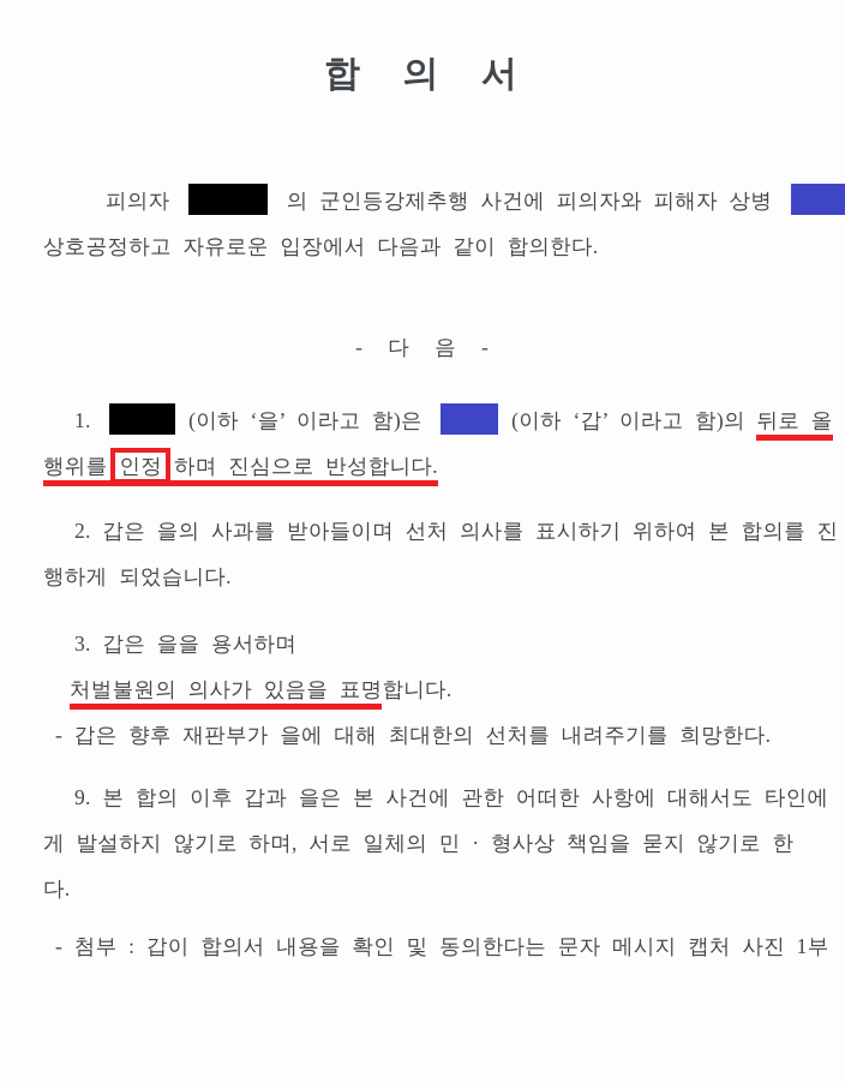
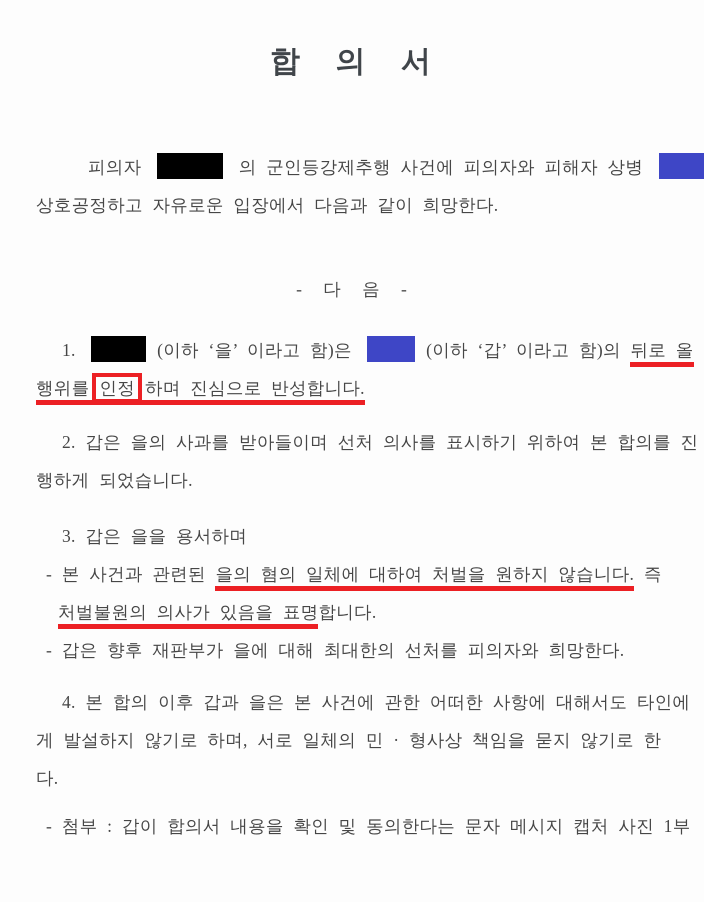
  합 의 서
  피의자 의 군인등강제추행 사건에 피의자와 피해자 상병
- 상호공정하고 자유로운 입장에서 다음과 같이 합의한다.
+ 상호공정하고 자유로운 입장에서 다음과 같이 희망한다.
  - 다 음 -
  1. (이하 ‘을’ 이라고 함)은 (이하 ‘갑’ 이라고 함)의 뒤로 올
  행위를 인정 하며 진심으로 반성합니다.
  2. 갑은 을의 사과를 받아들이며 선처 의사를 표시하기 위하여 본 합의를 진
  행하게 되었습니다.
  3. 갑은 을을 용서하며
+ - 본 사건과 관련된 을의 혐의 일체에 대하여 처벌을 원하지 않습니다. 즉
  처벌불원의 의사가 있음을 표명합니다.
- - 갑은 향후 재판부가 을에 대해 최대한의 선처를 내려주기를 희망한다.
+ - 갑은 향후 재판부가 을에 대해 최대한의 선처를 피의자와 희망한다.
- 9. 본 합의 이후 갑과 을은 본 사건에 관한 어떠한 사항에 대해서도 타인에
+ 4. 본 합의 이후 갑과 을은 본 사건에 관한 어떠한 사항에 대해서도 타인에
  게 발설하지 않기로 하며, 서로 일체의 민 · 형사상 책임을 묻지 않기로 한
  다.
  - 첨부 : 갑이 합의서 내용을 확인 및 동의한다는 문자 메시지 캡처 사진 1부
